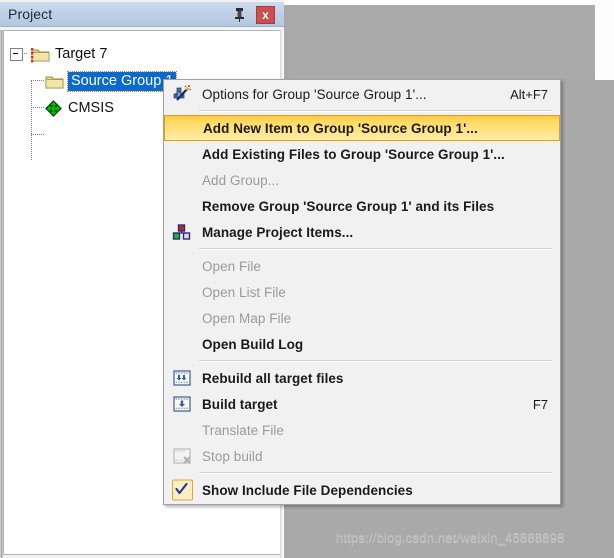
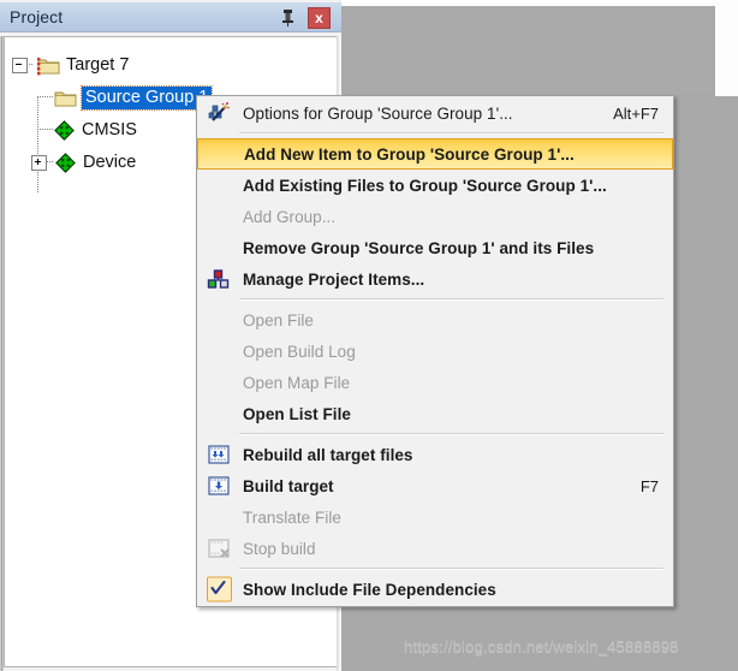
  Project
  x
  Target 7
  Source Group
  CMSIS
+ Device
  Options for Group 'Source Group 1'...
  Alt+F7
  Add New Item to Group 'Source Group 1'...
  Add Existing Files to Group 'Source Group 1'...
  Add Group...
  Remove Group 'Source Group 1' and its Files
  Manage Project Items...
  Open File
- Open List File
+ Open Build Log
  Open Map File
- Open Build Log
+ Open List File
  Rebuild all target files
  Build target
  F7
  Translate File
  Stop build
  Show Include File Dependencies
  https://blog.csdn.net/weixin_45888898
